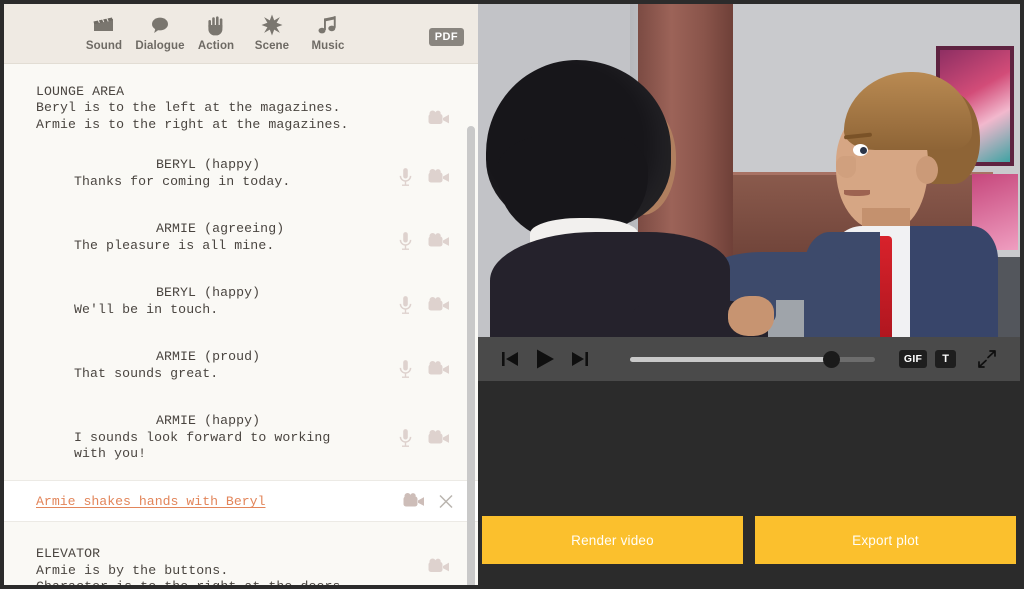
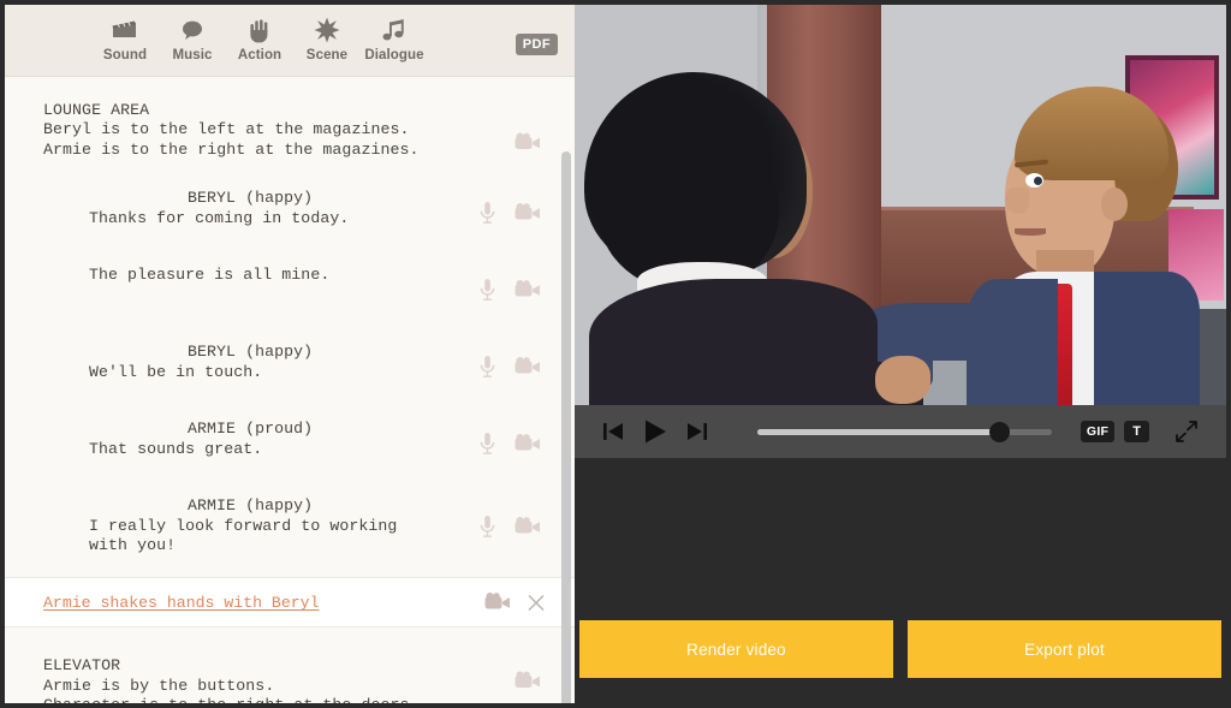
  Sound
- Dialogue
+ Music
  Action
  Scene
- Music
+ Dialogue
  PDF
  LOUNGE AREA
  Beryl is to the left at the magazines.
  Armie is to the right at the magazines.
  BERYL (happy)
  Thanks for coming in today.
- ARMIE (agreeing)
  The pleasure is all mine.
  BERYL (happy)
  We'll be in touch.
  ARMIE (proud)
  That sounds great.
  ARMIE (happy)
- I sounds look forward to working with you!
+ I really look forward to working with you!
  Armie shakes hands with Beryl
  ELEVATOR
  Armie is by the buttons.
  GIF
  T
  Render video
  Export plot
